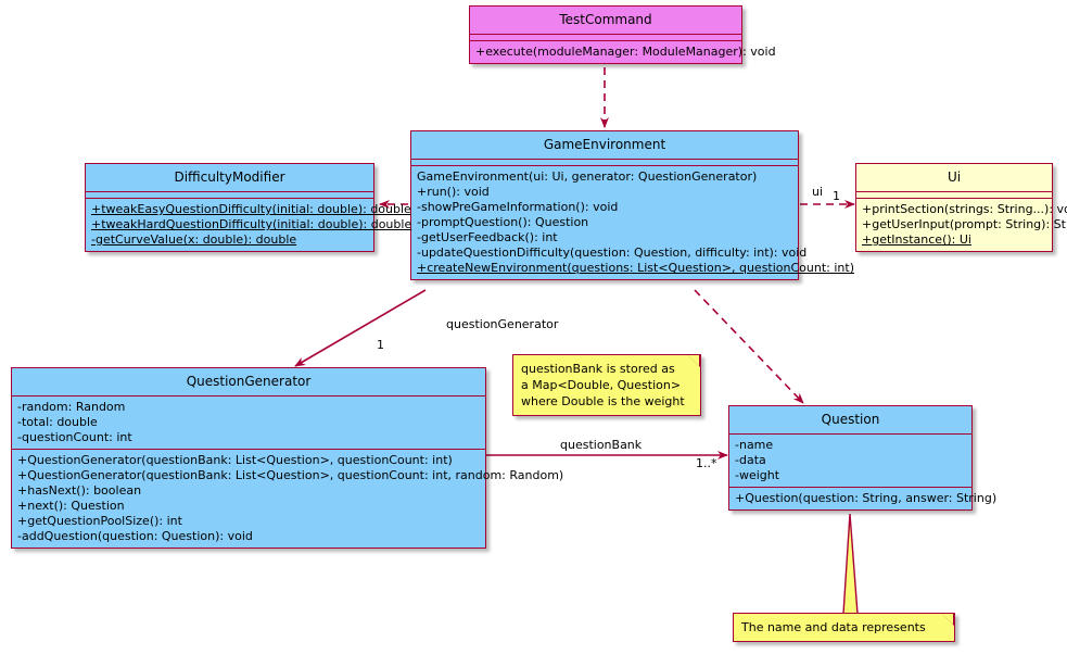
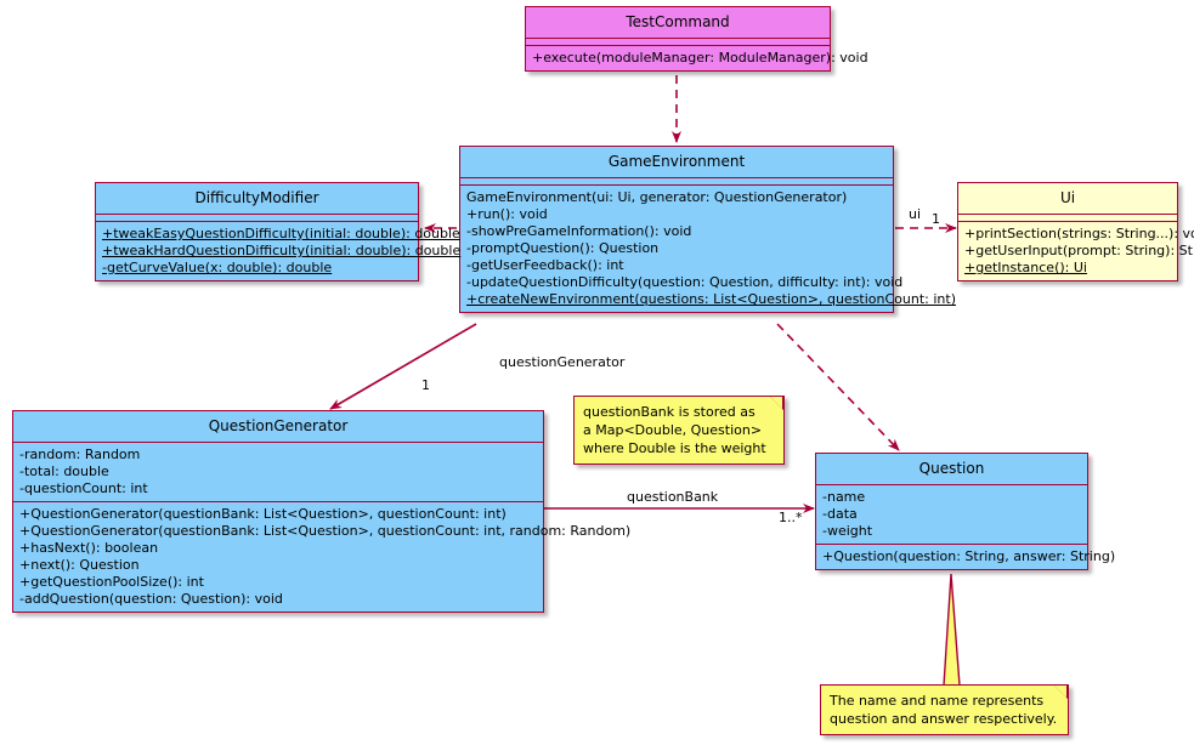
  questionGenerator
  1
  questionBank
  1..*
  ui
  1
  TestCommand
  +execute(moduleManager: ModuleManager): void
  GameEnvironment
  GameEnvironment(ui: Ui, generator: QuestionGenerator)
  +run(): void
  -showPreGameInformation(): void
  -promptQuestion(): Question
  -getUserFeedback(): int
  -updateQuestionDifficulty(question: Question, difficulty: int): void
  +createNewEnvironment(questions: List<Question>, questionCount: int)
  DifficultyModifier
  +tweakEasyQuestionDifficulty(initial: double): double
  +tweakHardQuestionDifficulty(initial: double): double
  -getCurveValue(x: double): double
  Ui
  +printSection(strings: String...): v
  +getUserInput(prompt: String): St
  +getInstance(): Ui
  QuestionGenerator
  -random: Random
  -total: double
  -questionCount: int
  +QuestionGenerator(questionBank: List<Question>, questionCount: int)
  +QuestionGenerator(questionBank: List<Question>, questionCount: int, random: Random)
  +hasNext(): boolean
  +next(): Question
  +getQuestionPoolSize(): int
  -addQuestion(question: Question): void
  Question
  -name
  -data
  -weight
  +Question(question: String, answer: String)
  questionBank is stored as
  a Map<Double, Question>
  where Double is the weight
- The name and data represents
+ The name and name represents
+ question and answer respectively.
